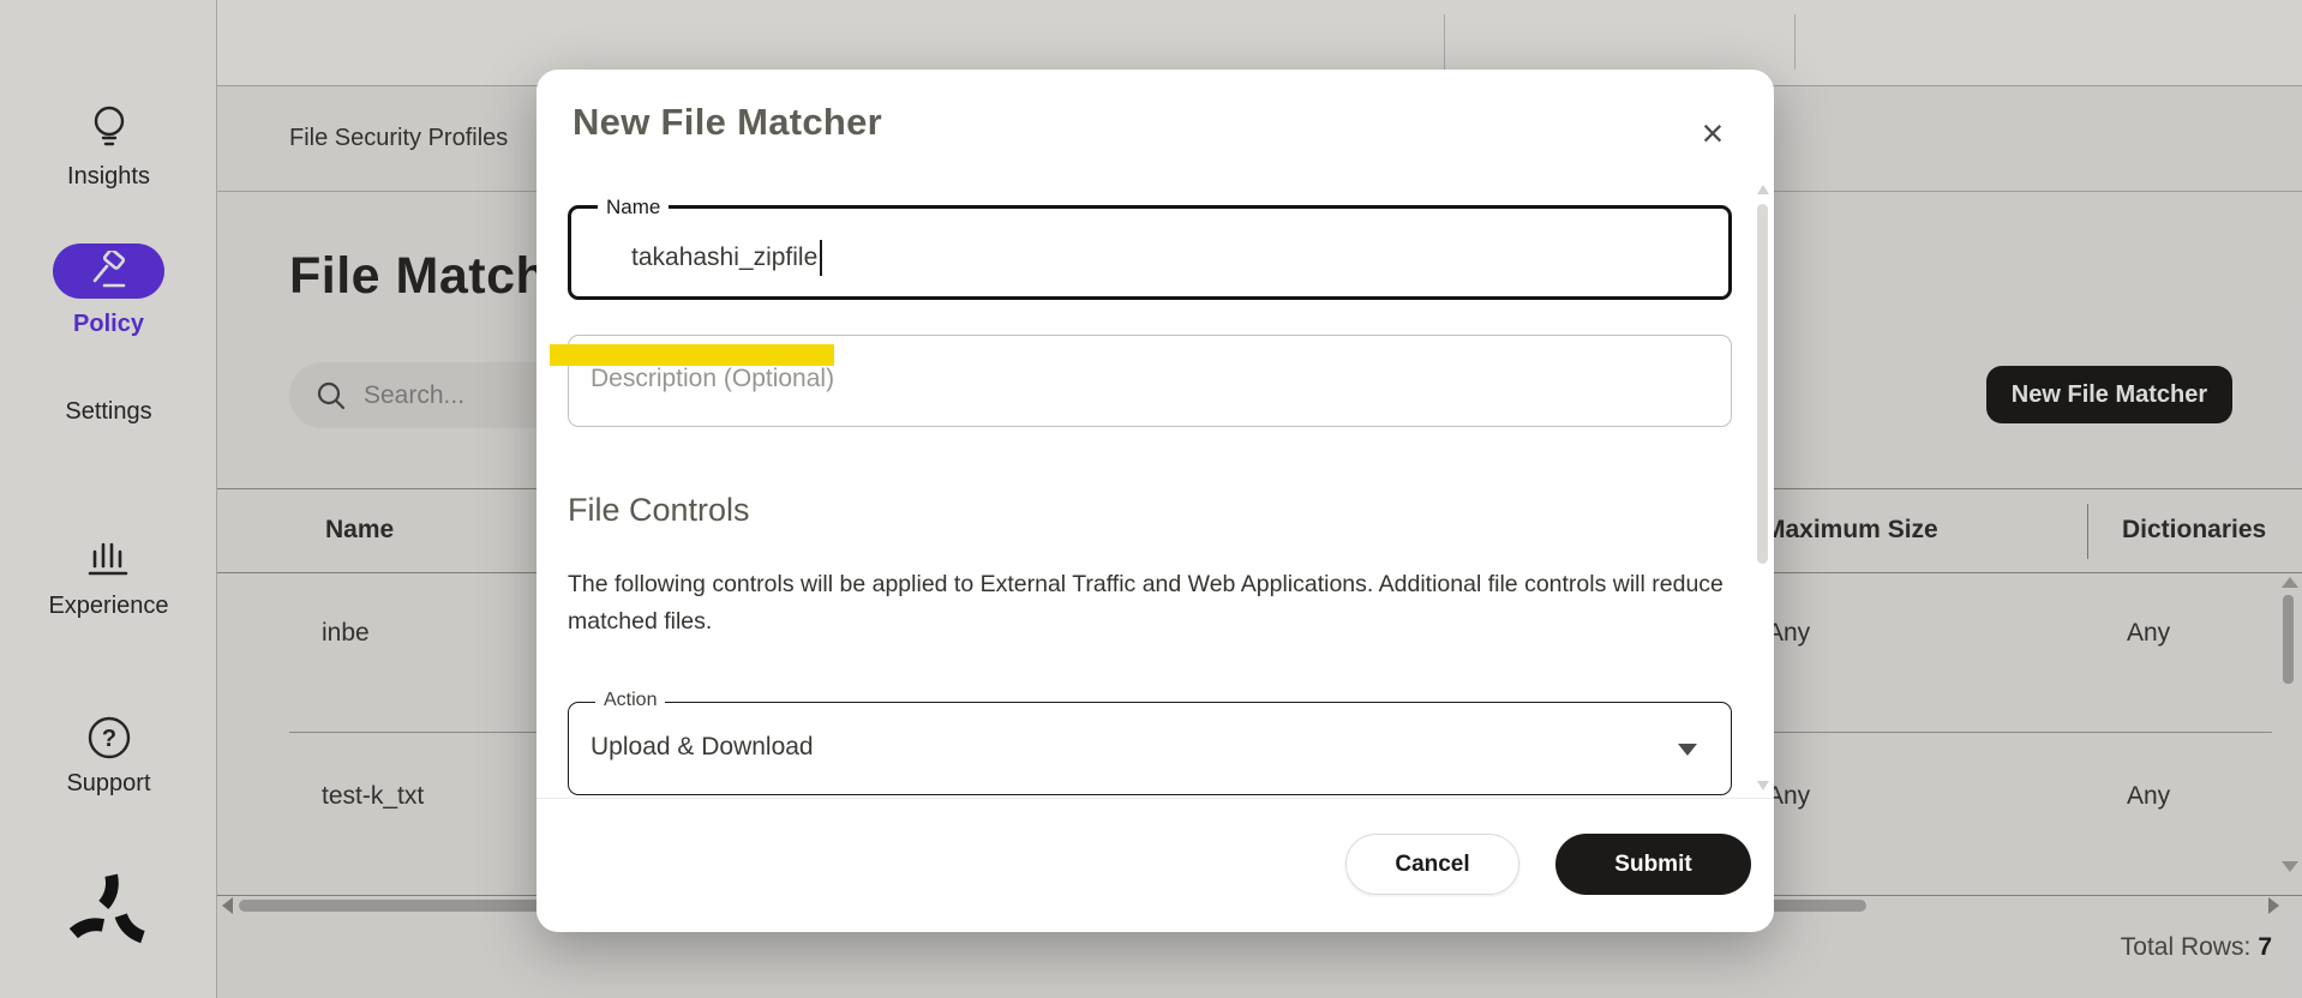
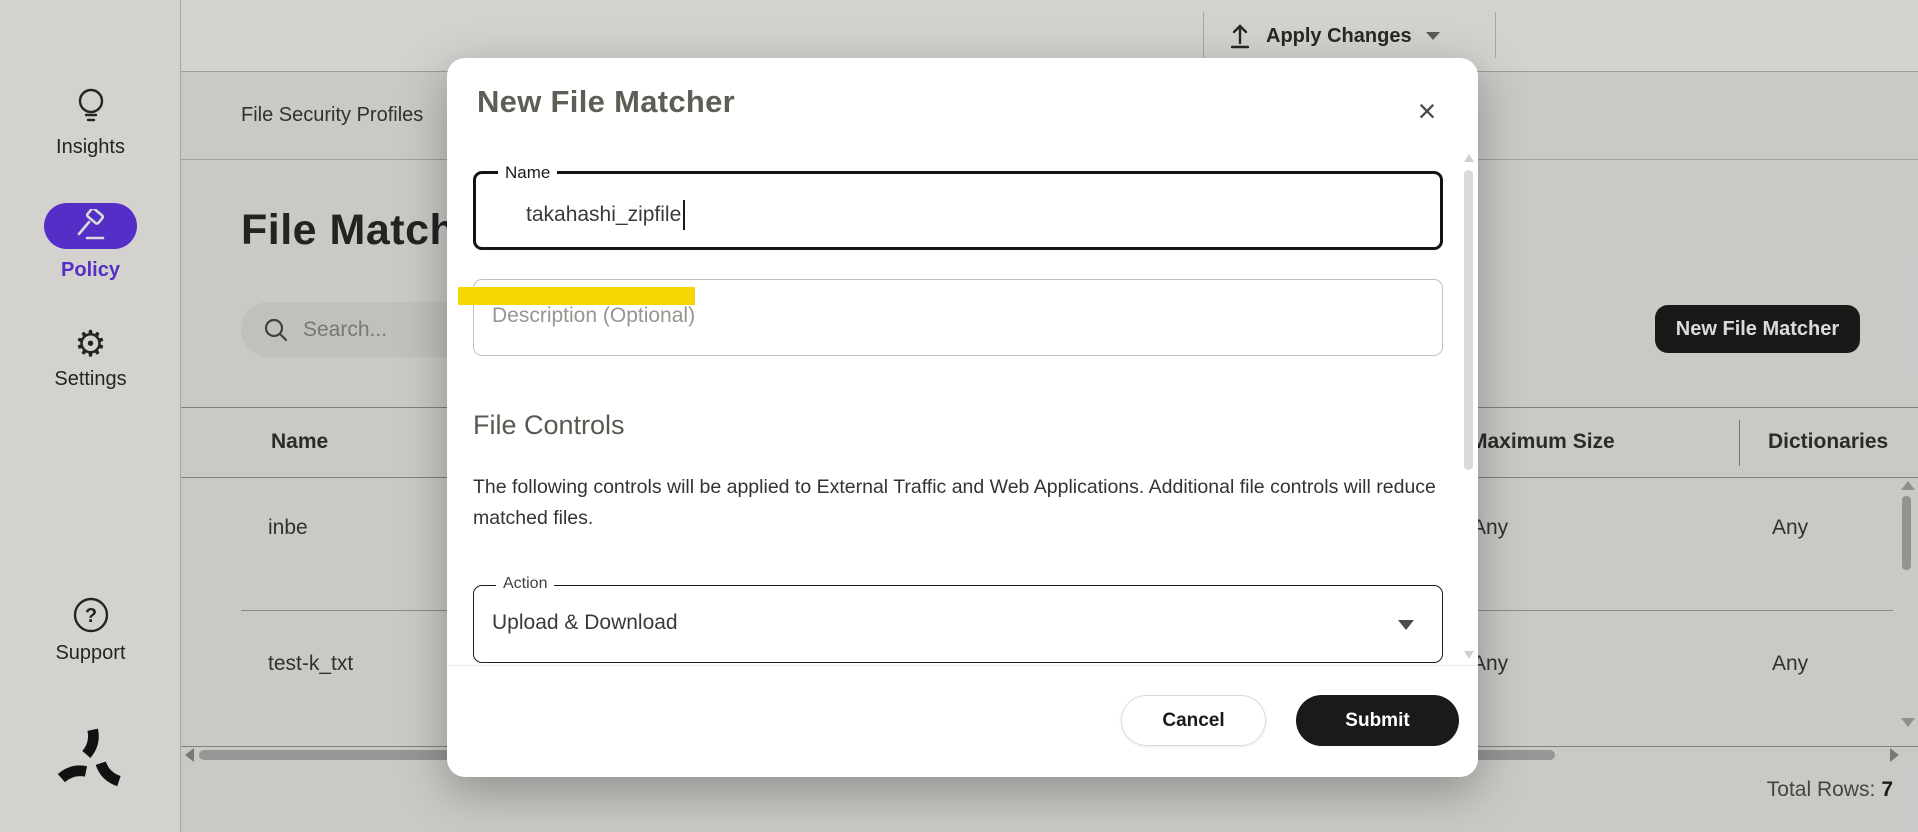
+ Apply Changes
  Insights
  Policy
+ ⚙
  Settings
- Experience
  ?
  Support
  File Security Profiles
  File Match
  Search...
  New File Matcher
  Name
  Maximum Size
  Dictionaries
  inbe
  Any
  Any
  test-k_txt
  Any
  Any
  Total Rows: 7
  New File Matcher
  ×
  Name
  takahashi_zipfile
  Description (Optional)
  File Controls
  The following controls will be applied to External Traffic and Web Applications. Additional file controls will reduce matched files.
  Action
  Upload & Download
  Cancel
  Submit
